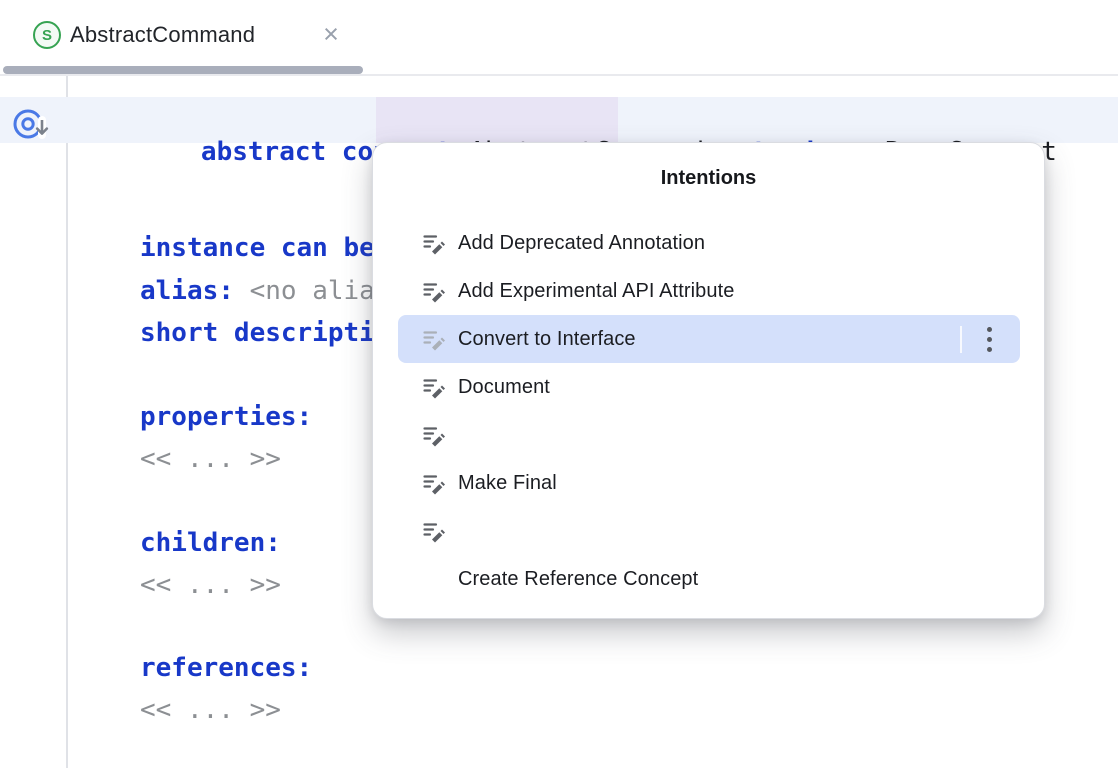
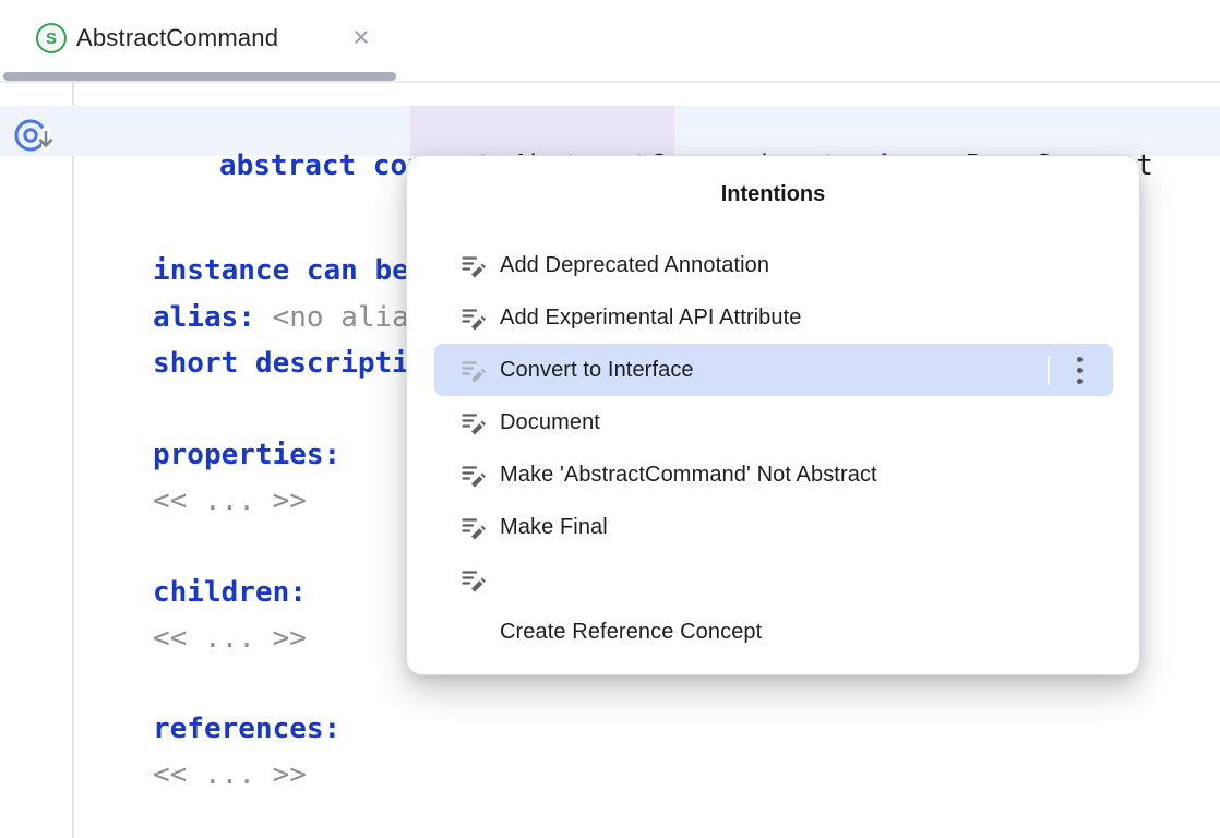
  S
  AbstractCommand
  ×
  instance can be
  alias: <no alia
  short descripti
  properties:
  << ... >>
  children:
  << ... >>
  references:
  << ... >>
  Intentions
  Add Deprecated Annotation
  Add Experimental API Attribute
  Convert to Interface
  Document
+ Make 'AbstractCommand' Not Abstract
  Make Final
  Create Reference Concept
